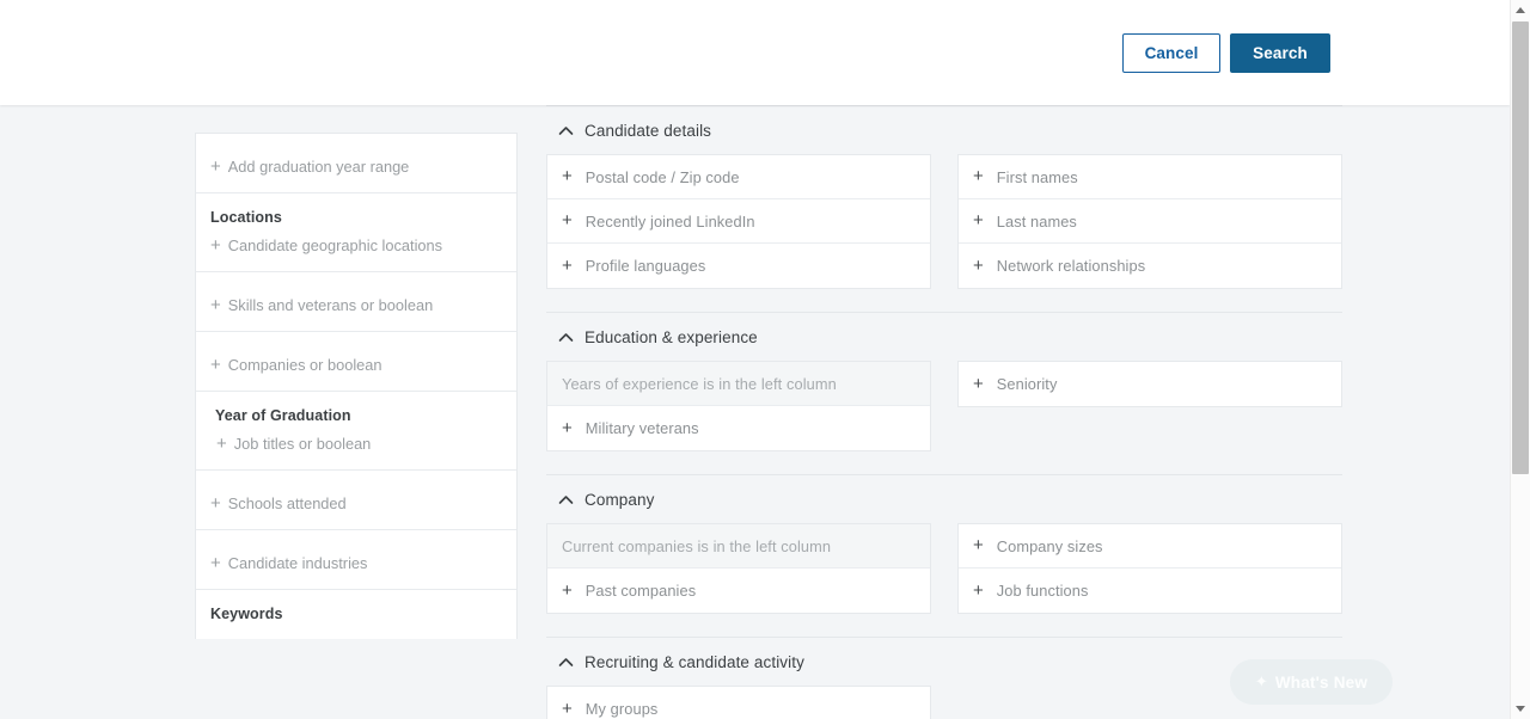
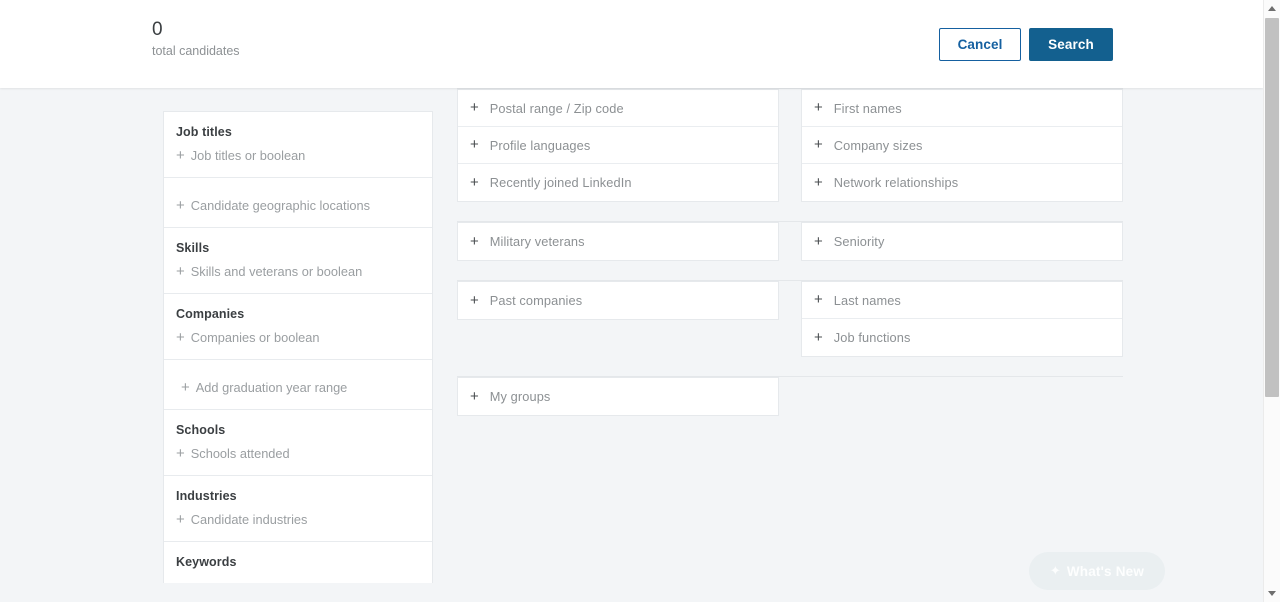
+ 0
+ total candidates
  Cancel
  Search
+ Job titles
  +
- Add graduation year range
+ Job titles or boolean
- Locations
  +
  Candidate geographic locations
+ Skills
  +
  Skills and veterans or boolean
+ Companies
  +
  Companies or boolean
- Year of Graduation
  +
- Job titles or boolean
+ Add graduation year range
+ Schools
  +
  Schools attended
+ Industries
  +
  Candidate industries
  Keywords
- Candidate details
  +
- Postal code / Zip code
+ Postal range / Zip code
  +
- Recently joined LinkedIn
+ Profile languages
  +
- Profile languages
+ Recently joined LinkedIn
  +
  First names
  +
- Last names
+ Company sizes
  +
  Network relationships
- Education & experience
- Years of experience is in the left column
  +
  Military veterans
  +
  Seniority
- Company
- Current companies is in the left column
  +
  Past companies
  +
- Company sizes
+ Last names
  +
  Job functions
- Recruiting & candidate activity
  +
  My groups
